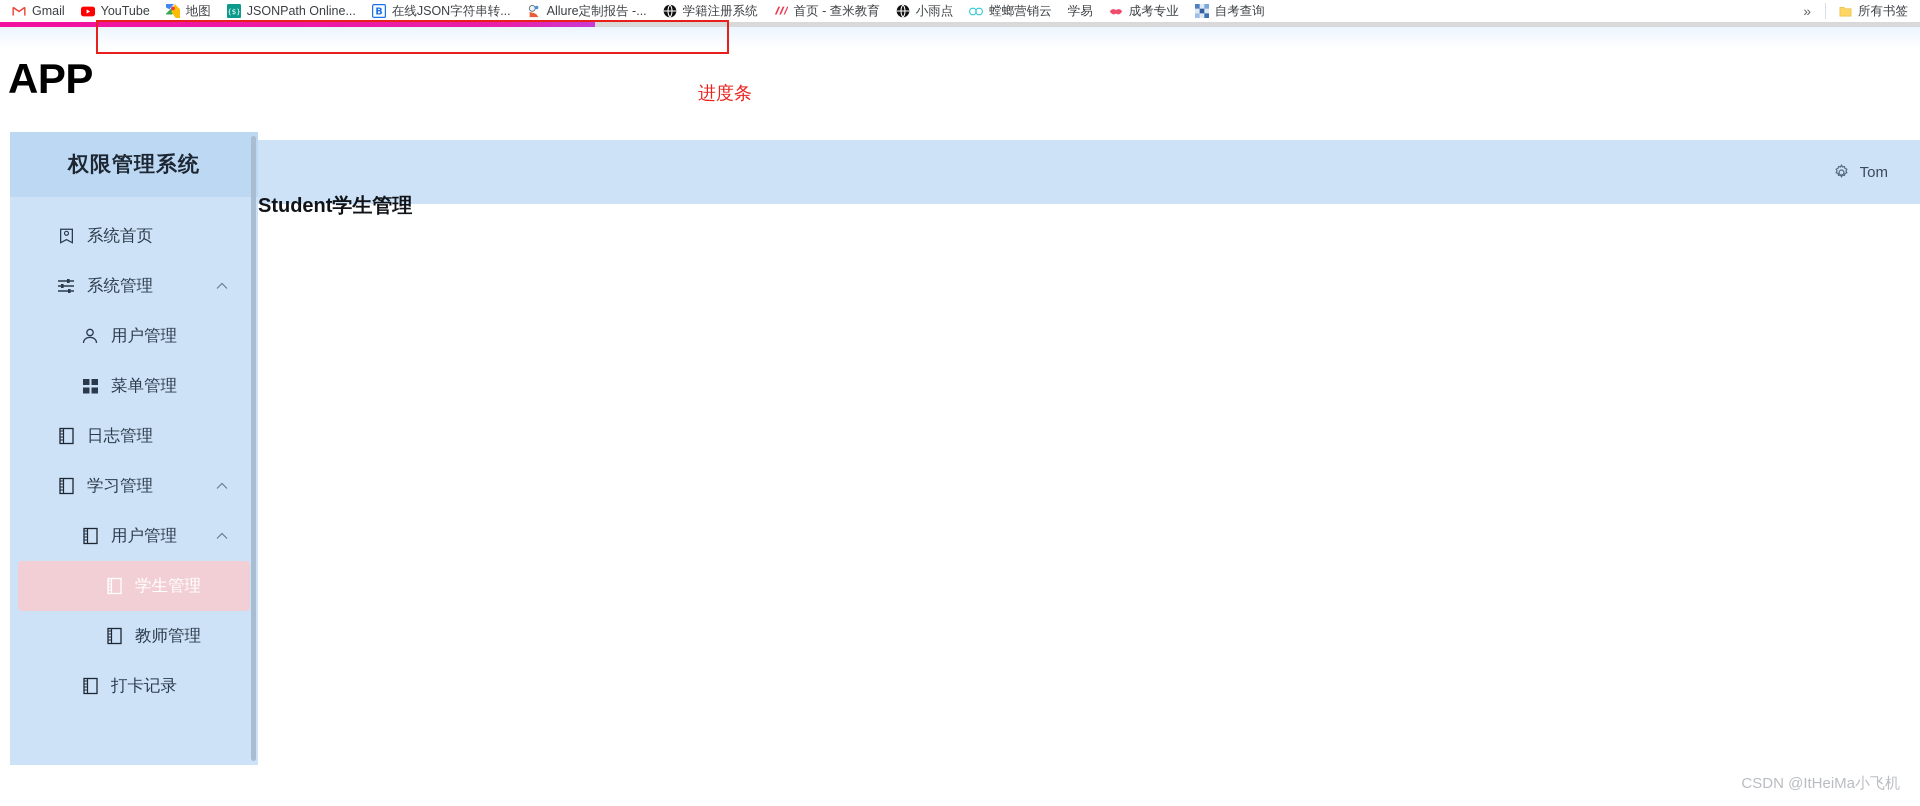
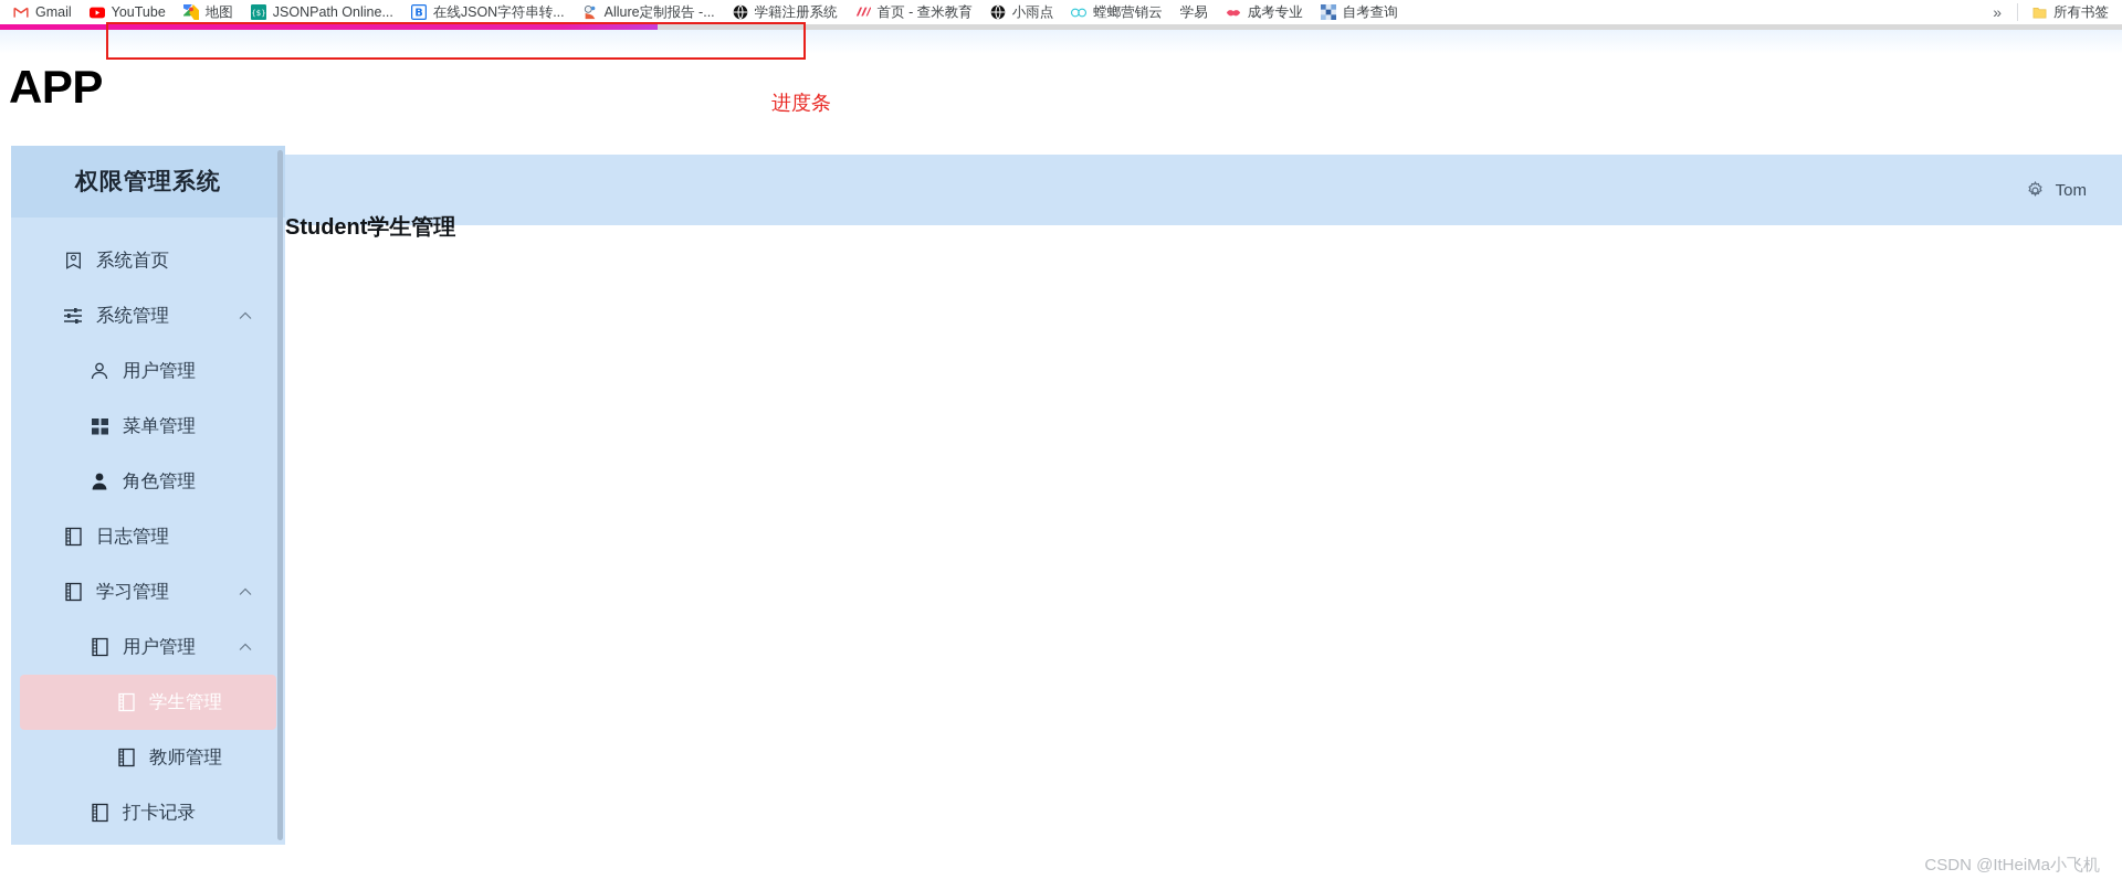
  Gmail
  YouTube
  地图
  {$}
  JSONPath Online...
  B
  在线JSON字符串转...
  Allure定制报告 -...
  学籍注册系统
  首页 - 查米教育
  小雨点
  螳螂营销云
  学易
  成考专业
  自考查询
  »
  所有书签
  进度条
  APP
  权限管理系统
  系统首页
  系统管理
  用户管理
  菜单管理
+ 角色管理
  日志管理
  学习管理
  用户管理
  学生管理
  教师管理
  打卡记录
  Tom
  Student学生管理
  CSDN @ItHeiMa小飞机
